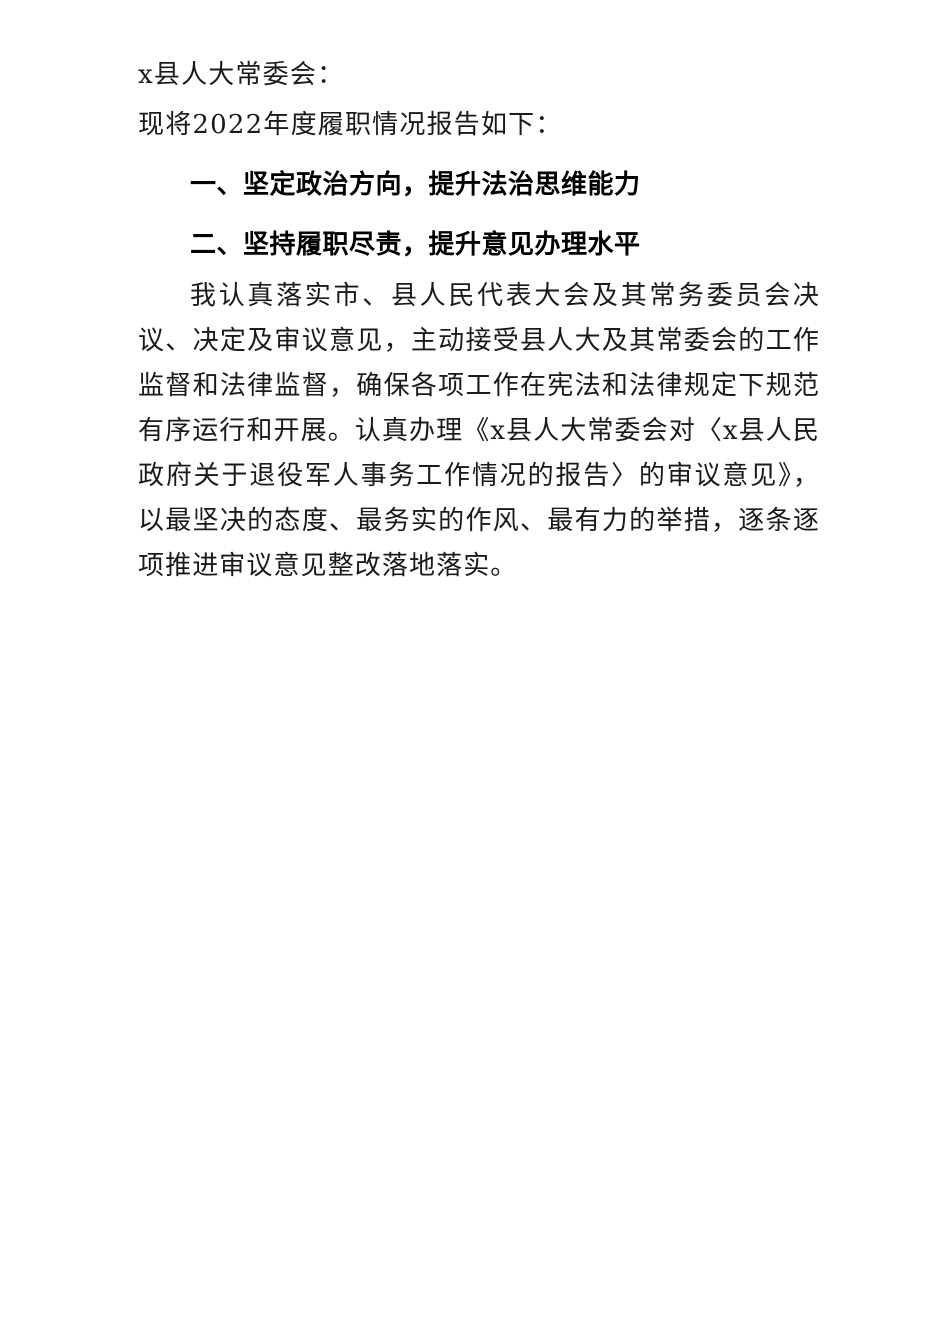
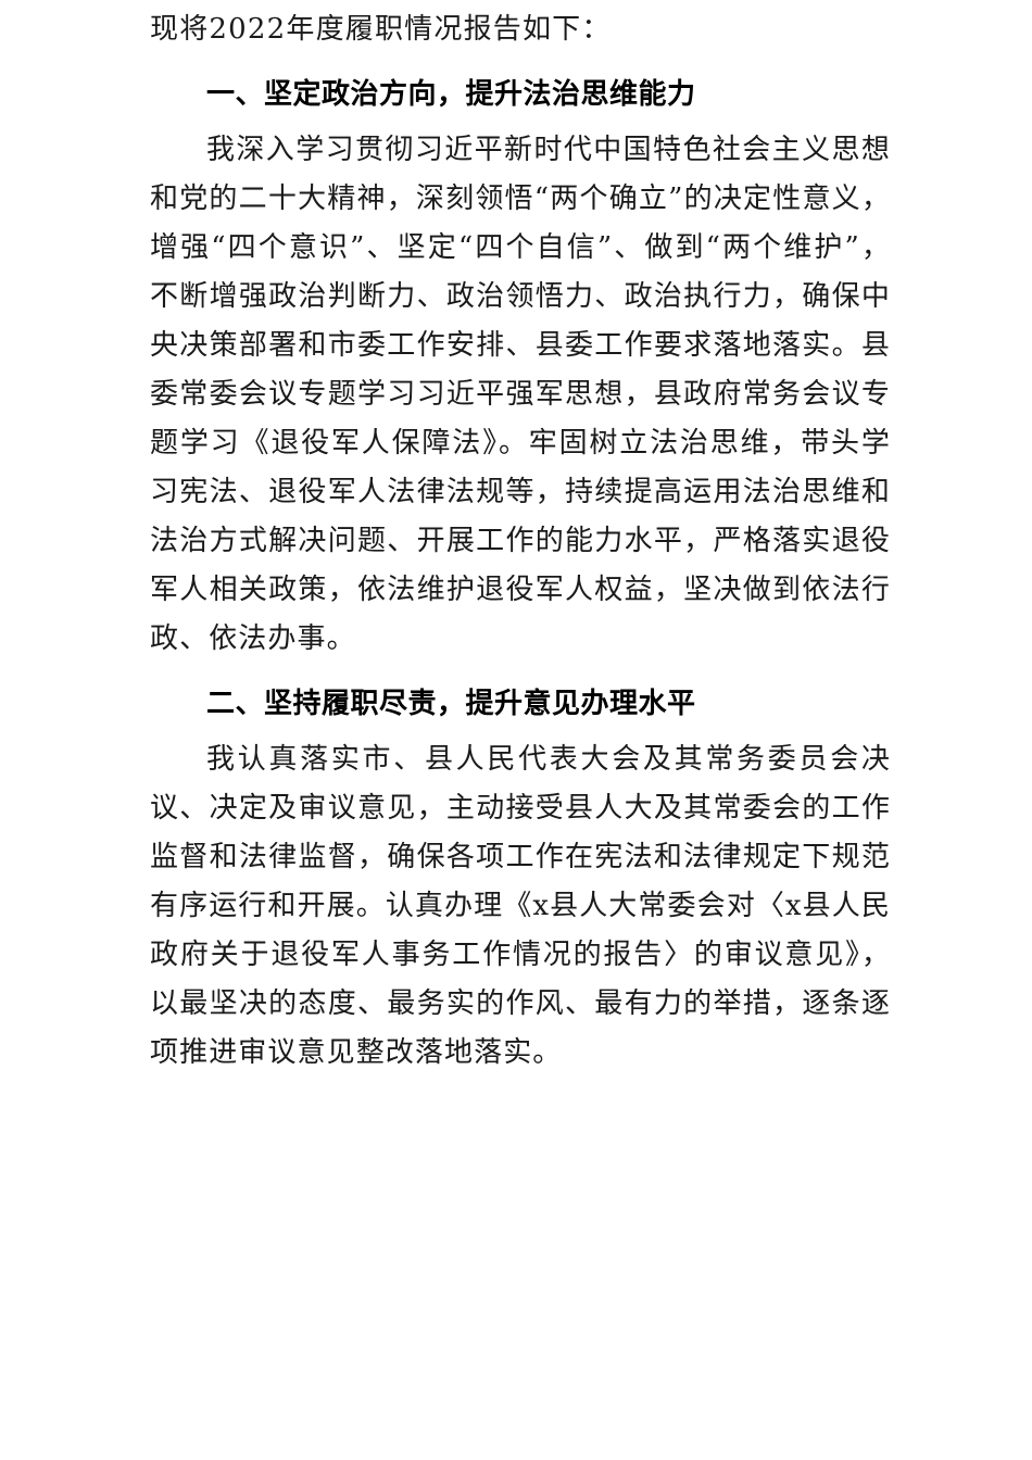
- x县人大常委会：
  现将2022年度履职情况报告如下：
  一、坚定政治方向，提升法治思维能力
+ 我深入学习贯彻习近平新时代中国特色社会主义思想和党的二十大精神，深刻领悟“两个确立”的决定性意义，增强“四个意识”、坚定“四个自信”、做到“两个维护”，不断增强政治判断力、政治领悟力、政治执行力，确保中央决策部署和市委工作安排、县委工作要求落地落实。县委常委会议专题学习习近平强军思想，县政府常务会议专题学习《退役军人保障法》。牢固树立法治思维，带头学习宪法、退役军人法律法规等，持续提高运用法治思维和法治方式解决问题、开展工作的能力水平，严格落实退役军人相关政策，依法维护退役军人权益，坚决做到依法行政、依法办事。
  二、坚持履职尽责，提升意见办理水平
  我认真落实市、县人民代表大会及其常务委员会决议、决定及审议意见，主动接受县人大及其常委会的工作监督和法律监督，确保各项工作在宪法和法律规定下规范有序运行和开展。认真办理《x县人大常委会对〈x县人民政府关于退役军人事务工作情况的报告〉的审议意见》，以最坚决的态度、最务实的作风、最有力的举措，逐条逐项推进审议意见整改落地落实。
